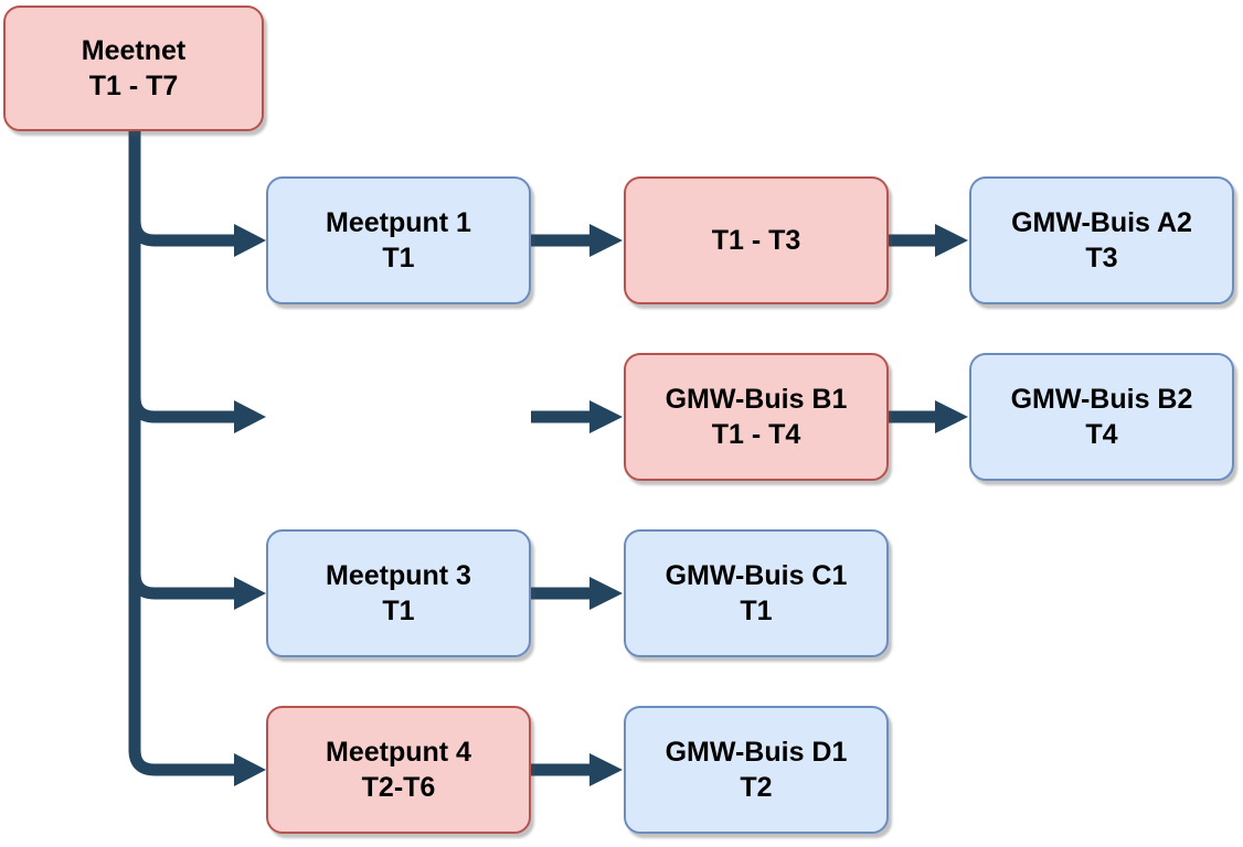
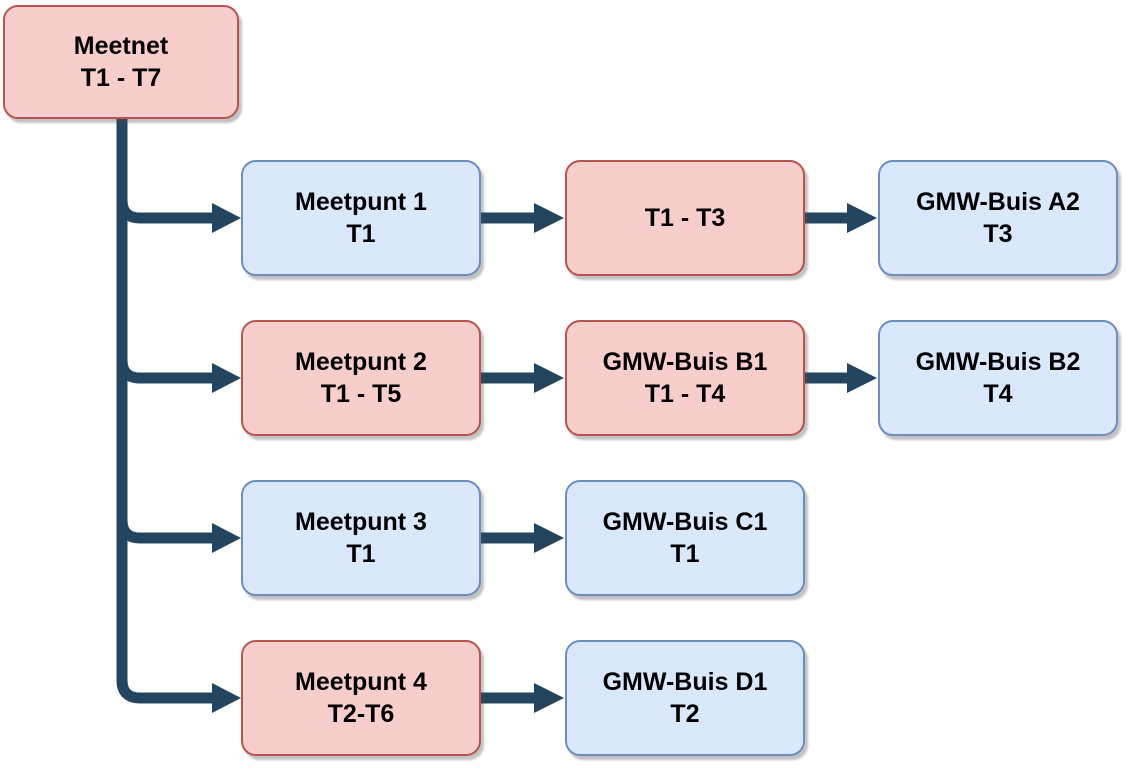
  Meetnet
  T1 - T7
  Meetpunt 1
  T1
  T1 - T3
  GMW-Buis A2
  T3
+ Meetpunt 2
+ T1 - T5
  GMW-Buis B1
  T1 - T4
  GMW-Buis B2
  T4
  Meetpunt 3
  T1
  GMW-Buis C1
  T1
  Meetpunt 4
  T2-T6
  GMW-Buis D1
  T2
